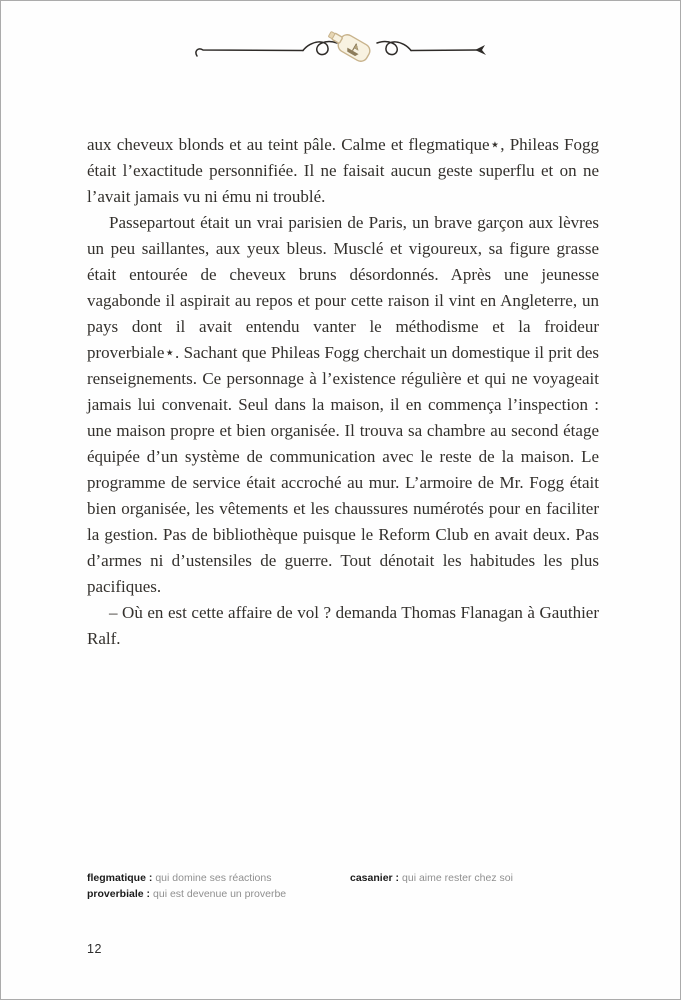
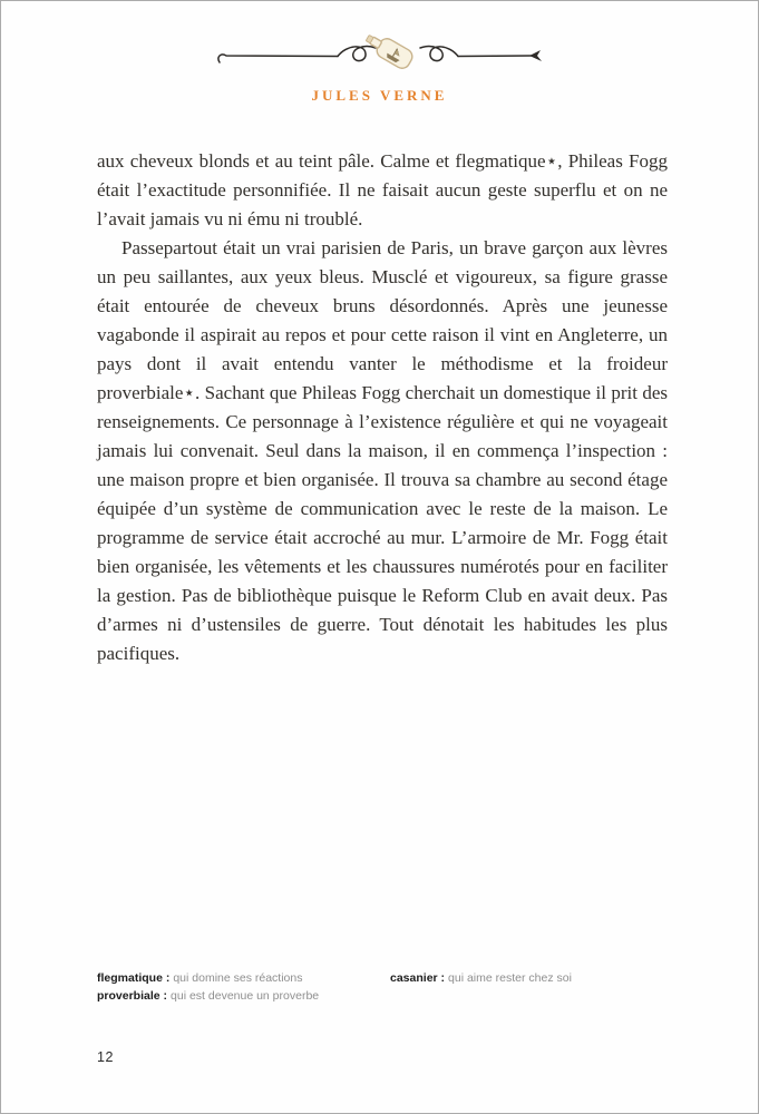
+ JULES VERNE
  aux cheveux blonds et au teint pâle. Calme et flegmatique⋆, Phileas Fogg était l’exactitude personnifiée. Il ne faisait aucun geste superflu et on ne l’avait jamais vu ni ému ni troublé.
  Passepartout était un vrai parisien de Paris, un brave garçon aux lèvres un peu saillantes, aux yeux bleus. Musclé et vigoureux, sa figure grasse était entourée de cheveux bruns désordonnés. Après une jeunesse vagabonde il aspirait au repos et pour cette raison il vint en Angleterre, un pays dont il avait entendu vanter le méthodisme et la froideur proverbiale⋆. Sachant que Phileas Fogg cherchait un domestique il prit des renseignements. Ce personnage à l’existence régulière et qui ne voyageait jamais lui convenait. Seul dans la maison, il en commença l’inspection : une maison propre et bien organisée. Il trouva sa chambre au second étage équipée d’un système de communication avec le reste de la maison. Le programme de service était accroché au mur. L’armoire de Mr. Fogg était bien organisée, les vêtements et les chaussures numérotés pour en faciliter la gestion. Pas de bibliothèque puisque le Reform Club en avait deux. Pas d’armes ni d’ustensiles de guerre. Tout dénotait les habitudes les plus pacifiques.
- – Où en est cette affaire de vol ? demanda Thomas Flanagan à Gauthier Ralf.
  flegmatique : qui domine ses réactions
  proverbiale : qui est devenue un proverbe
  casanier : qui aime rester chez soi
  12
